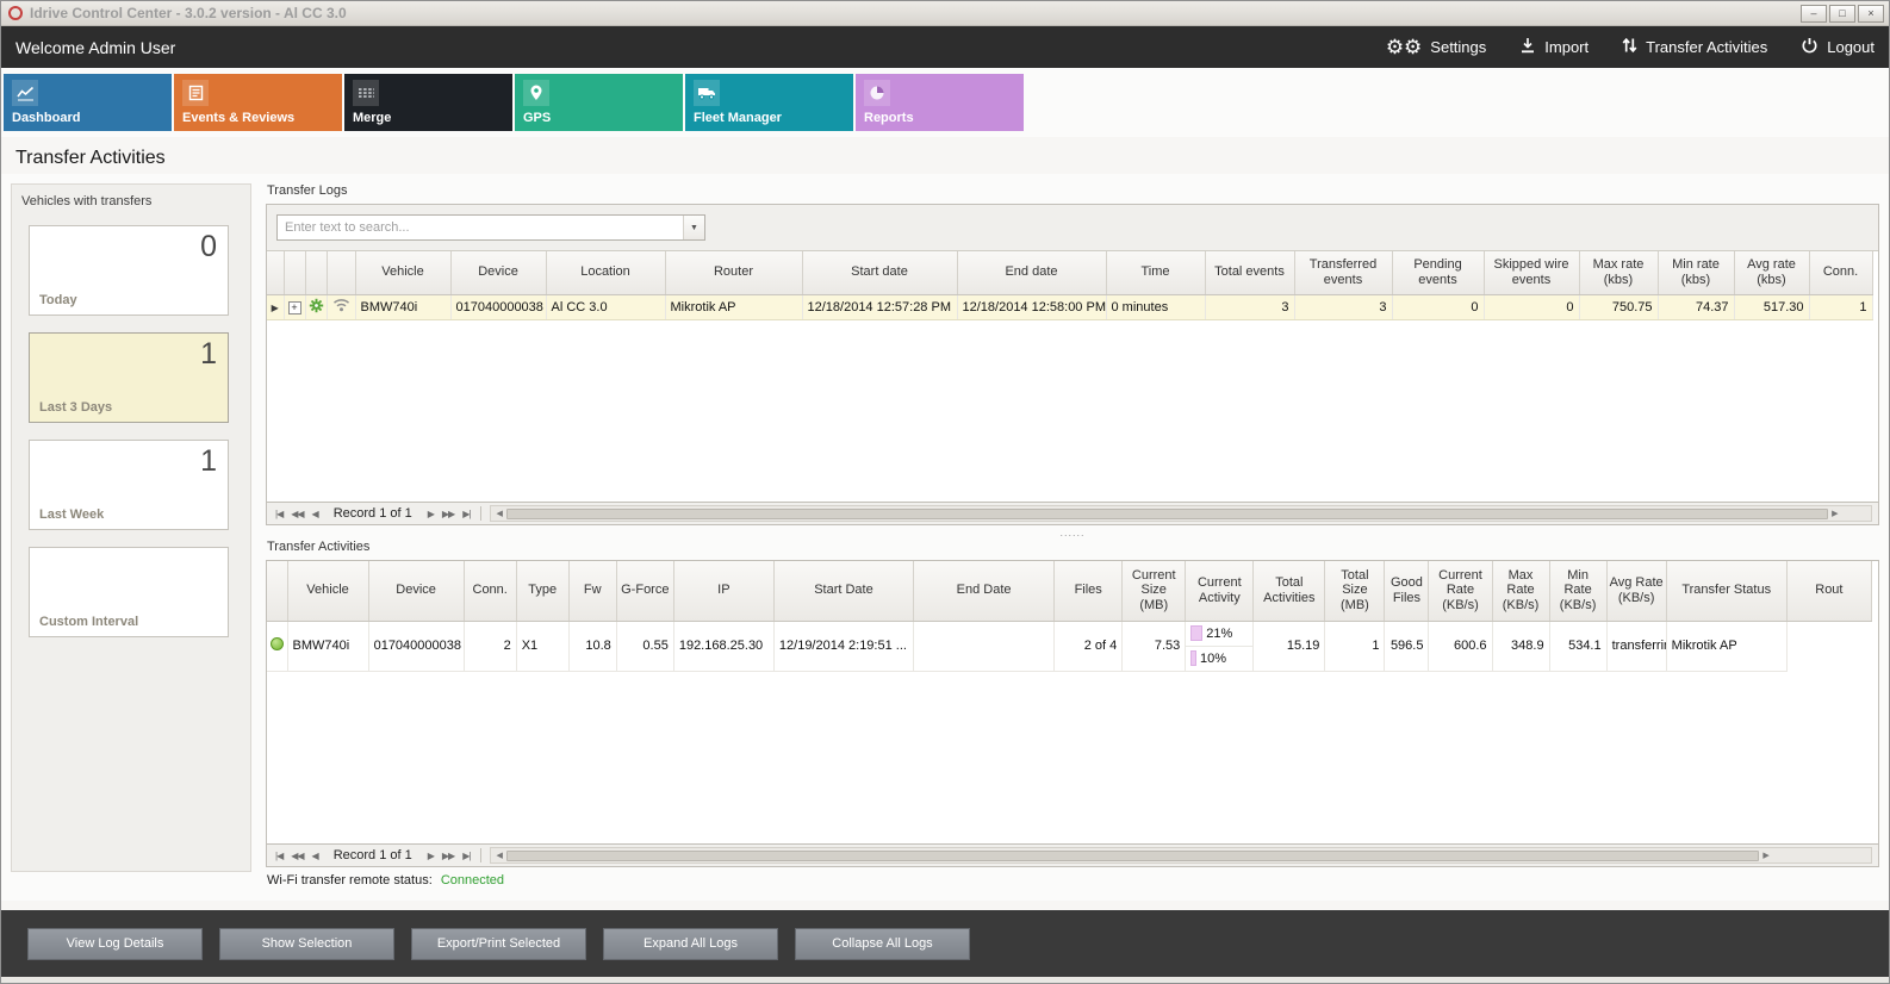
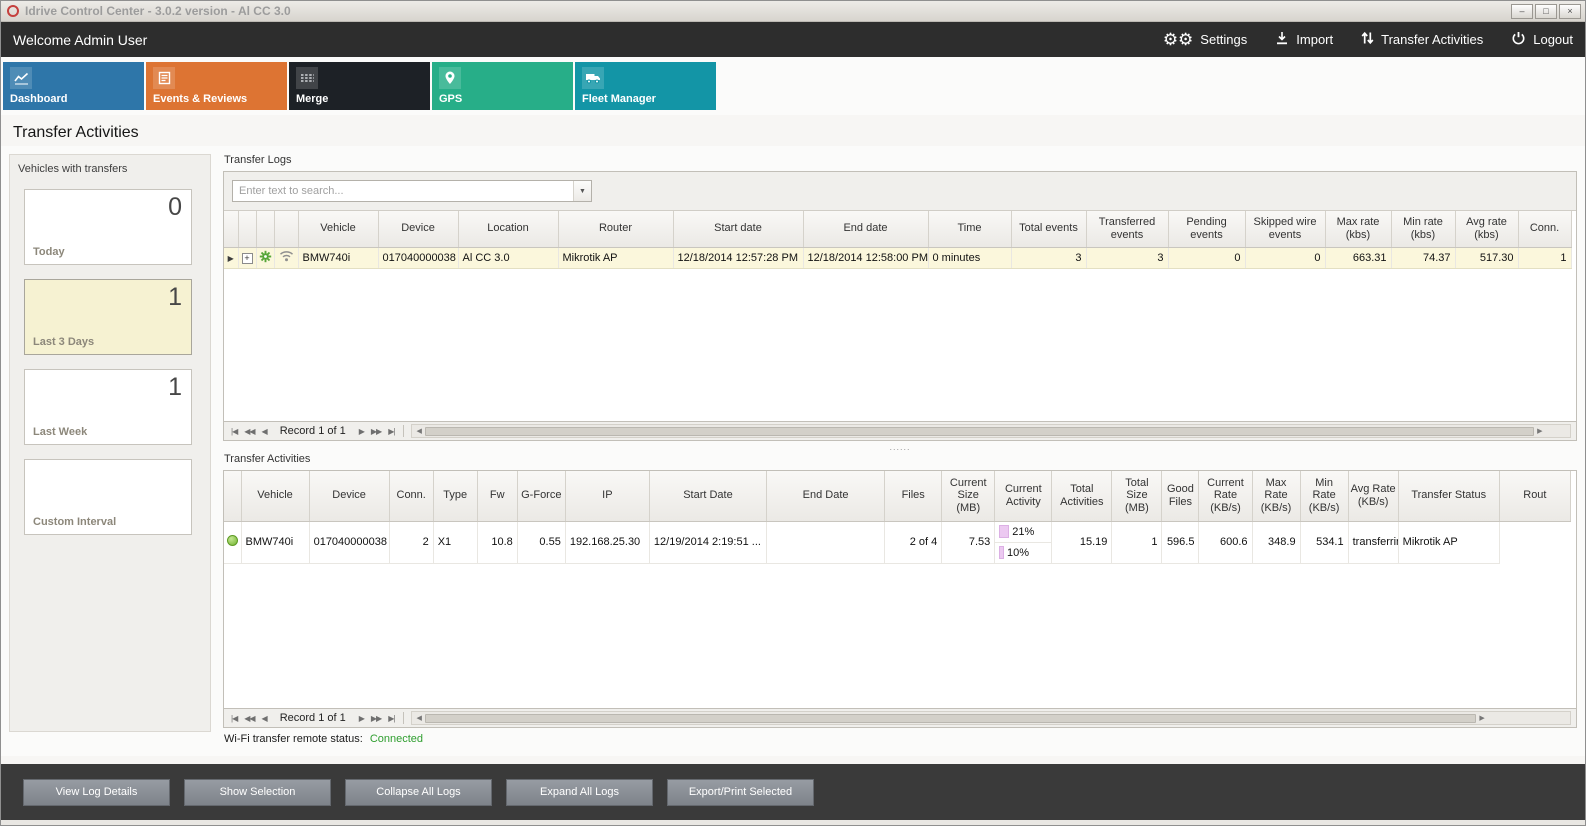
  Idrive Control Center - 3.0.2 version - Al CC 3.0
  –
  □
  ×
  Welcome Admin User
  ⚙⚙
  Settings
  Import
  Transfer Activities
  Logout
  Dashboard
  Events & Reviews
  Merge
  GPS
  Fleet Manager
- Reports
  Transfer Activities
  Vehicles with transfers
  0
  Today
  1
  Last 3 Days
  1
  Last Week
  Custom Interval
  Transfer Logs
  Enter text to search...
  				Vehicle	Device	Location	Router	Start date	End date	Time	Total events	Transferred events	Pending events	Skipped wire events	Max rate (kbs)	Min rate (kbs)	Avg rate (kbs)	Conn.
- ▶	+			BMW740i	017040000038	Al CC 3.0	Mikrotik AP	12/18/2014 12:57:28 PM	12/18/2014 12:58:00 PM	0 minutes	3	3	0	0	750.75	74.37	517.30	1
+ ▶	+			BMW740i	017040000038	Al CC 3.0	Mikrotik AP	12/18/2014 12:57:28 PM	12/18/2014 12:58:00 PM	0 minutes	3	3	0	0	663.31	74.37	517.30	1
  |◀
  ◀◀
  ◀
  Record 1 of 1
  ▶
  ▶▶
  ▶|
  ......
  Transfer Activities
  	Vehicle	Device	Conn.	Type	Fw	G-Force	IP	Start Date	End Date	Files	Current Size (MB)	Current Activity	Total Activities	Total Size (MB)	Good Files	Current Rate (KB/s)	Max Rate (KB/s)	Min Rate (KB/s)	Avg Rate (KB/s)	Transfer Status	Rout
  	BMW740i	017040000038	2	X1	10.8	0.55	192.168.25.30	12/19/2014 2:19:51 ...		2 of 4	7.53	21% 10%															15.19	1	596.5	600.6	348.9	534.1	transferri	Mikrotik AP
  |◀
  ◀◀
  ◀
  Record 1 of 1
  ▶
  ▶▶
  ▶|
  Wi-Fi transfer remote status: Connected
  View Log Details
  Show Selection
- Export/Print Selected
+ Collapse All Logs
  Expand All Logs
- Collapse All Logs
+ Export/Print Selected
